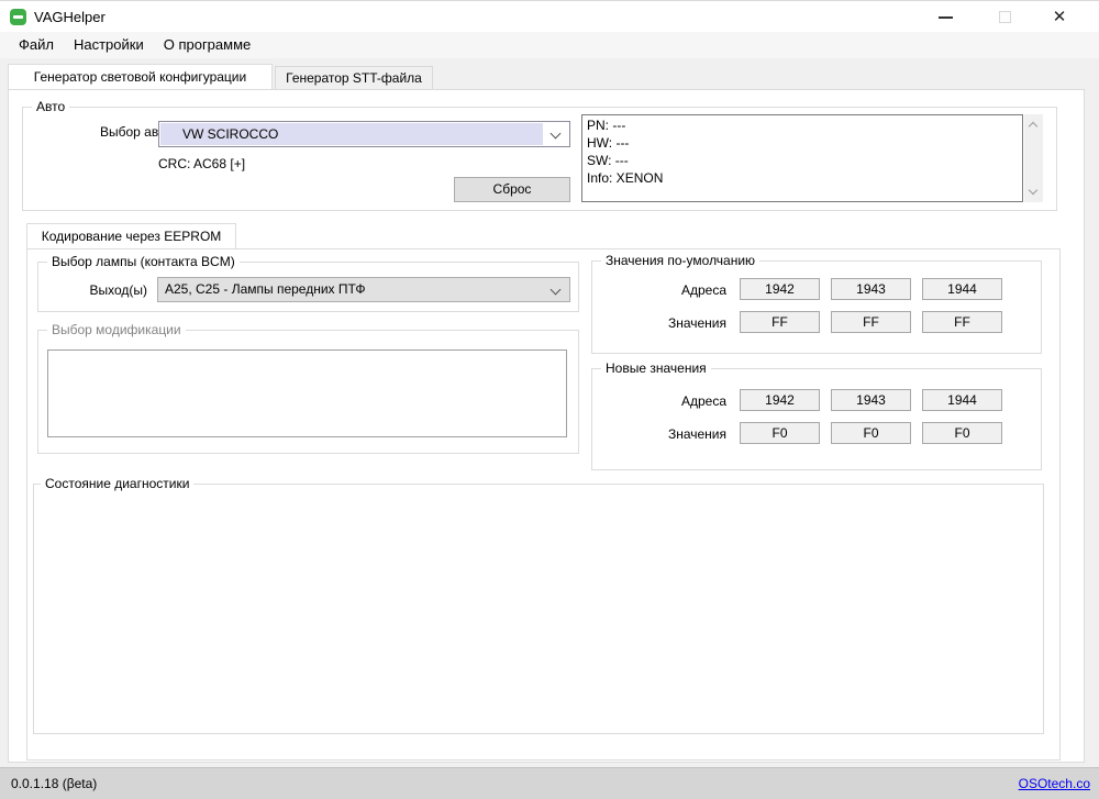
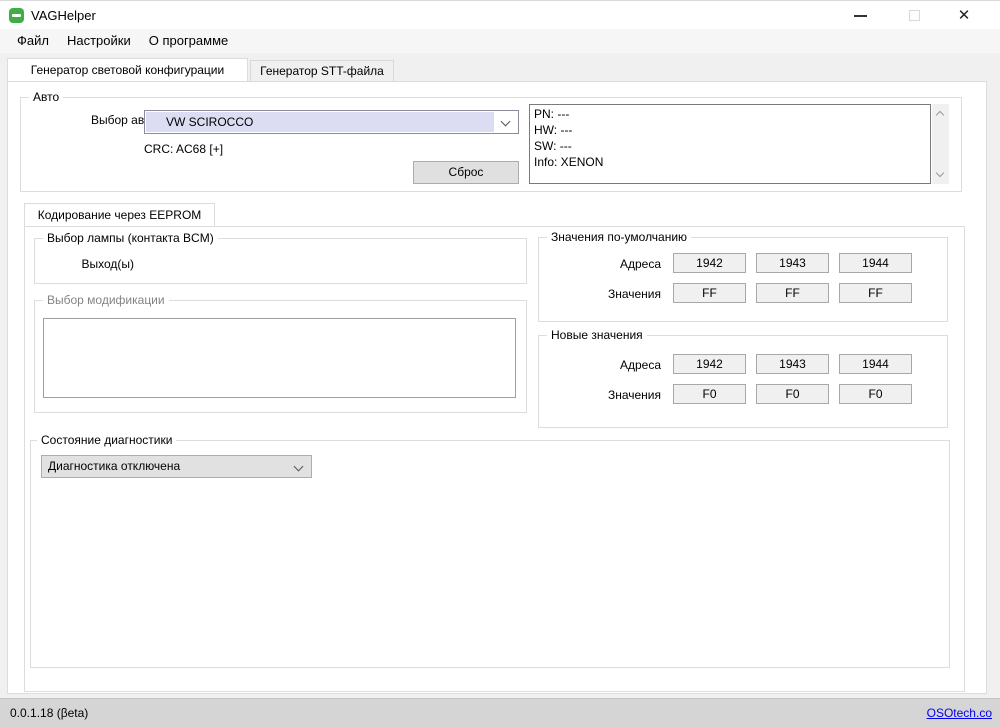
  VAGHelper
  ✕
  Файл
  Настройки
  О программе
  Генератор световой конфигурации
  Генератор STT-файла
  Авто
  Выбор ав
  VW SCIROCCO
  CRC: AC68 [+]
  Сброс
  PN: ---
  HW: ---
  SW: ---
  Info: XENON
  Кодирование через EEPROM
  Выбор лампы (контакта BCM)
  Выход(ы)
- A25, C25 - Лампы передних ПТФ
  Выбор модификации
  Значения по-умолчанию
  Адреса
  1942
  1943
  1944
  Значения
  FF
  FF
  FF
  Новые значения
  Адреса
  1942
  1943
  1944
  Значения
  F0
  F0
  F0
  Состояние диагностики
+ Диагностика отключена
  0.0.1.18 (βeta)
  OSOtech.co
